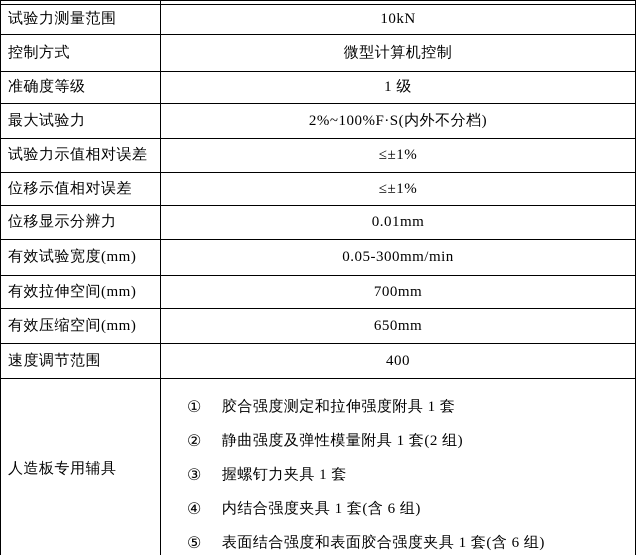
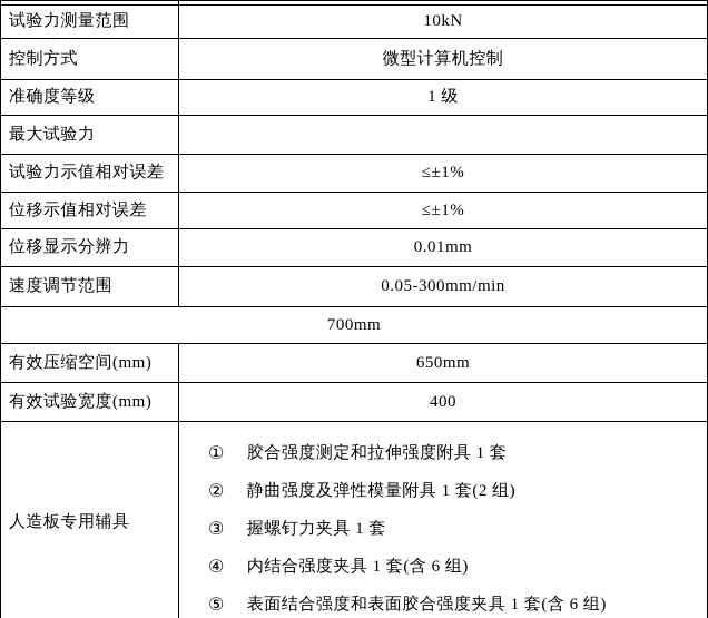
  试验力测量范围
  10kN
  控制方式
  微型计算机控制
  准确度等级
  1 级
  最大试验力
- 2%~100%F·S(内外不分档)
  试验力示值相对误差
  ≤±1%
  位移示值相对误差
  ≤±1%
  位移显示分辨力
  0.01mm
- 有效试验宽度(mm)
+ 速度调节范围
  0.05-300mm/min
- 有效拉伸空间(mm)
  700mm
  有效压缩空间(mm)
  650mm
- 速度调节范围
+ 有效试验宽度(mm)
  400
  人造板专用辅具
  ①
  胶合强度测定和拉伸强度附具 1 套
  ②
  静曲强度及弹性模量附具 1 套(2 组)
  ③
  握螺钉力夹具 1 套
  ④
  内结合强度夹具 1 套(含 6 组)
  ⑤
  表面结合强度和表面胶合强度夹具 1 套(含 6 组)
